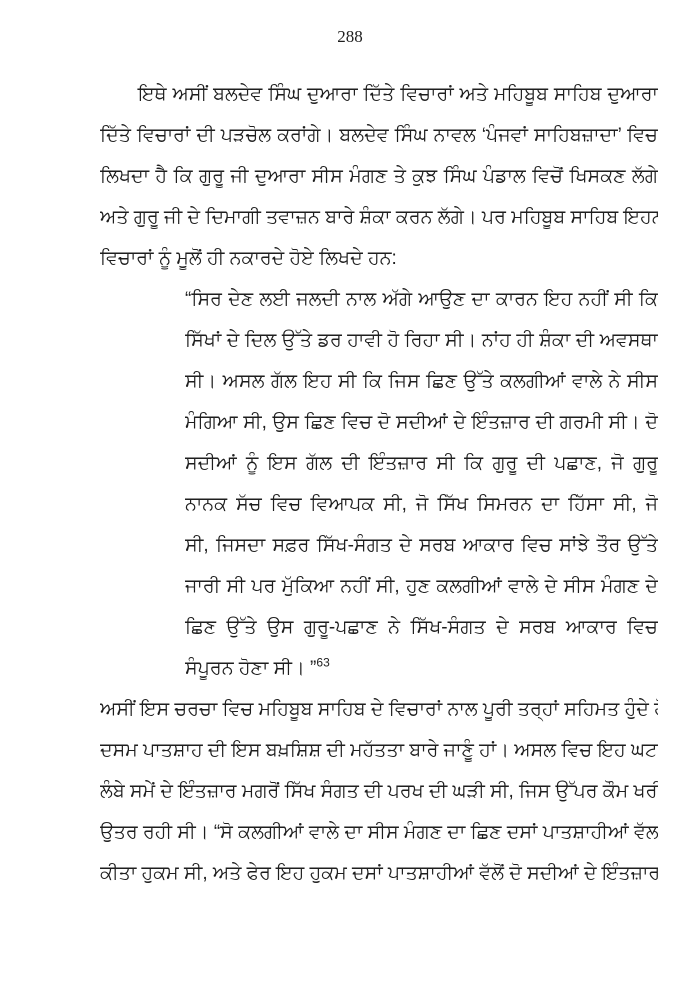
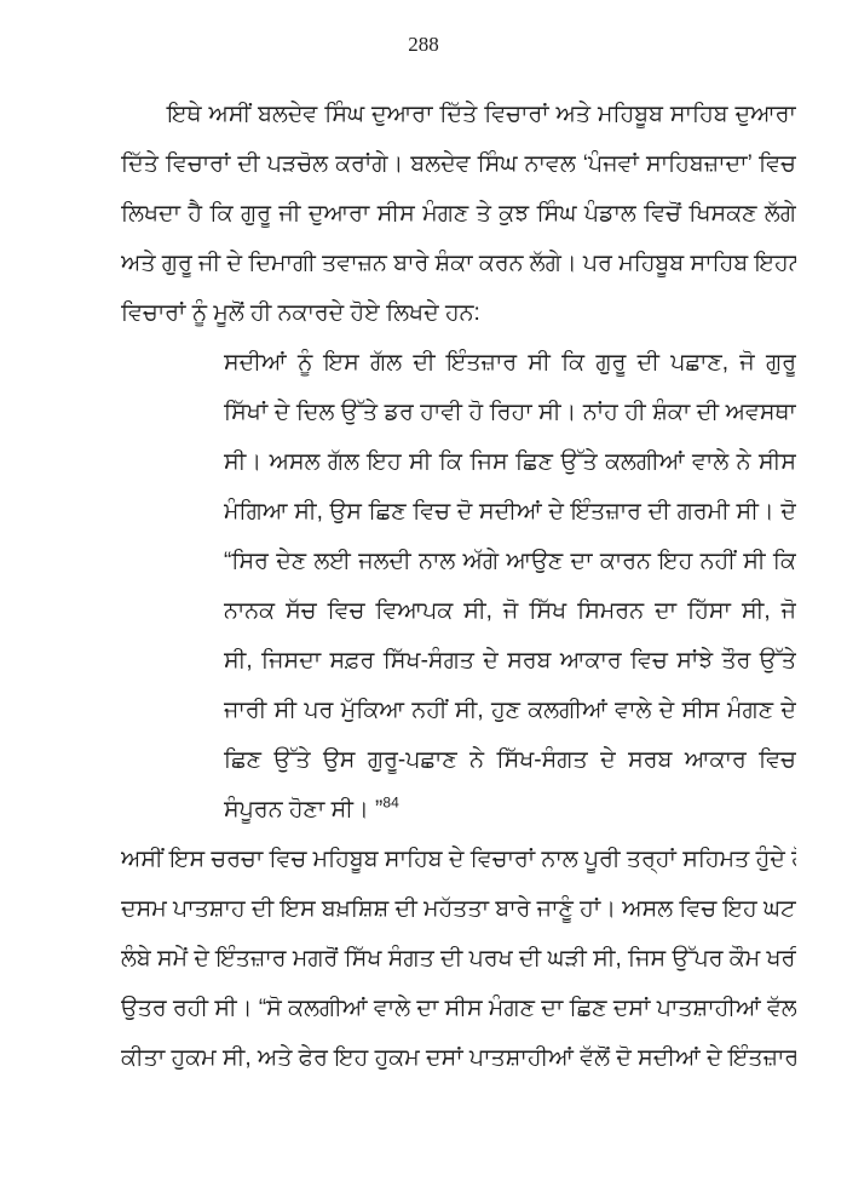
  288
  ਇਥੇ ਅਸੀਂ ਬਲਦੇਵ ਸਿੰਘ ਦੁਆਰਾ ਦਿੱਤੇ ਵਿਚਾਰਾਂ ਅਤੇ ਮਹਿਬੂਬ ਸਾਹਿਬ ਦੁਆਰਾ
  ਦਿੱਤੇ ਵਿਚਾਰਾਂ ਦੀ ਪੜਚੋਲ ਕਰਾਂਗੇ। ਬਲਦੇਵ ਸਿੰਘ ਨਾਵਲ ‘ਪੰਜਵਾਂ ਸਾਹਿਬਜ਼ਾਦਾ’ ਵਿਚ
  ਲਿਖਦਾ ਹੈ ਕਿ ਗੁਰੂ ਜੀ ਦੁਆਰਾ ਸੀਸ ਮੰਗਣ ਤੇ ਕੁਝ ਸਿੰਘ ਪੰਡਾਲ ਵਿਚੋਂ ਖਿਸਕਣ ਲੱਗੇ
  ਅਤੇ ਗੁਰੂ ਜੀ ਦੇ ਦਿਮਾਗੀ ਤਵਾਜ਼ਨ ਬਾਰੇ ਸ਼ੰਕਾ ਕਰਨ ਲੱਗੇ। ਪਰ ਮਹਿਬੂਬ ਸਾਹਿਬ ਇਹ
  ਵਿਚਾਰਾਂ ਨੂੰ ਮੂਲੋਂ ਹੀ ਨਕਾਰਦੇ ਹੋਏ ਲਿਖਦੇ ਹਨ:
- “ਸਿਰ ਦੇਣ ਲਈ ਜਲਦੀ ਨਾਲ ਅੱਗੇ ਆਉਣ ਦਾ ਕਾਰਨ ਇਹ ਨਹੀਂ ਸੀ ਕਿ
+ ਸਦੀਆਂ ਨੂੰ ਇਸ ਗੱਲ ਦੀ ਇੰਤਜ਼ਾਰ ਸੀ ਕਿ ਗੁਰੂ ਦੀ ਪਛਾਣ, ਜੋ ਗੁਰੂ
  ਸਿੱਖਾਂ ਦੇ ਦਿਲ ਉੱਤੇ ਡਰ ਹਾਵੀ ਹੋ ਰਿਹਾ ਸੀ। ਨਾਂਹ ਹੀ ਸ਼ੰਕਾ ਦੀ ਅਵਸਥਾ
  ਸੀ। ਅਸਲ ਗੱਲ ਇਹ ਸੀ ਕਿ ਜਿਸ ਛਿਣ ਉੱਤੇ ਕਲਗੀਆਂ ਵਾਲੇ ਨੇ ਸੀਸ
  ਮੰਗਿਆ ਸੀ, ਉਸ ਛਿਣ ਵਿਚ ਦੋ ਸਦੀਆਂ ਦੇ ਇੰਤਜ਼ਾਰ ਦੀ ਗਰਮੀ ਸੀ। ਦੋ
- ਸਦੀਆਂ ਨੂੰ ਇਸ ਗੱਲ ਦੀ ਇੰਤਜ਼ਾਰ ਸੀ ਕਿ ਗੁਰੂ ਦੀ ਪਛਾਣ, ਜੋ ਗੁਰੂ
+ “ਸਿਰ ਦੇਣ ਲਈ ਜਲਦੀ ਨਾਲ ਅੱਗੇ ਆਉਣ ਦਾ ਕਾਰਨ ਇਹ ਨਹੀਂ ਸੀ ਕਿ
  ਨਾਨਕ ਸੱਚ ਵਿਚ ਵਿਆਪਕ ਸੀ, ਜੋ ਸਿੱਖ ਸਿਮਰਨ ਦਾ ਹਿੱਸਾ ਸੀ, ਜੋ
  ਸੀ, ਜਿਸਦਾ ਸਫ਼ਰ ਸਿੱਖ-ਸੰਗਤ ਦੇ ਸਰਬ ਆਕਾਰ ਵਿਚ ਸਾਂਝੇ ਤੌਰ ਉੱਤੇ
  ਜਾਰੀ ਸੀ ਪਰ ਮੁੱਕਿਆ ਨਹੀਂ ਸੀ, ਹੁਣ ਕਲਗੀਆਂ ਵਾਲੇ ਦੇ ਸੀਸ ਮੰਗਣ ਦੇ
  ਛਿਣ ਉੱਤੇ ਉਸ ਗੁਰੂ-ਪਛਾਣ ਨੇ ਸਿੱਖ-ਸੰਗਤ ਦੇ ਸਰਬ ਆਕਾਰ ਵਿਚ
- ਸੰਪੂਰਨ ਹੋਣਾ ਸੀ। ”63
+ ਸੰਪੂਰਨ ਹੋਣਾ ਸੀ। ”84
  ਅਸੀਂ ਇਸ ਚਰਚਾ ਵਿਚ ਮਹਿਬੂਬ ਸਾਹਿਬ ਦੇ ਵਿਚਾਰਾਂ ਨਾਲ ਪੂਰੀ ਤਰ੍ਹਾਂ ਸਹਿਮਤ ਹੁੰਦੇ
  ਦਸਮ ਪਾਤਸ਼ਾਹ ਦੀ ਇਸ ਬਖ਼ਸ਼ਿਸ਼ ਦੀ ਮਹੱਤਤਾ ਬਾਰੇ ਜਾਣੂੰ ਹਾਂ। ਅਸਲ ਵਿਚ ਇਹ ਘਟ
  ਲੰਬੇ ਸਮੇਂ ਦੇ ਇੰਤਜ਼ਾਰ ਮਗਰੋਂ ਸਿੱਖ ਸੰਗਤ ਦੀ ਪਰਖ ਦੀ ਘੜੀ ਸੀ, ਜਿਸ ਉੱਪਰ ਕੌਮ ਖਰੀ
  ਉਤਰ ਰਹੀ ਸੀ। “ਸੋ ਕਲਗੀਆਂ ਵਾਲੇ ਦਾ ਸੀਸ ਮੰਗਣ ਦਾ ਛਿਣ ਦਸਾਂ ਪਾਤਸ਼ਾਹੀਆਂ ਵੱਲ
  ਕੀਤਾ ਹੁਕਮ ਸੀ, ਅਤੇ ਫੇਰ ਇਹ ਹੁਕਮ ਦਸਾਂ ਪਾਤਸ਼ਾਹੀਆਂ ਵੱਲੋਂ ਦੋ ਸਦੀਆਂ ਦੇ ਇੰਤਜ਼ਾਰ
